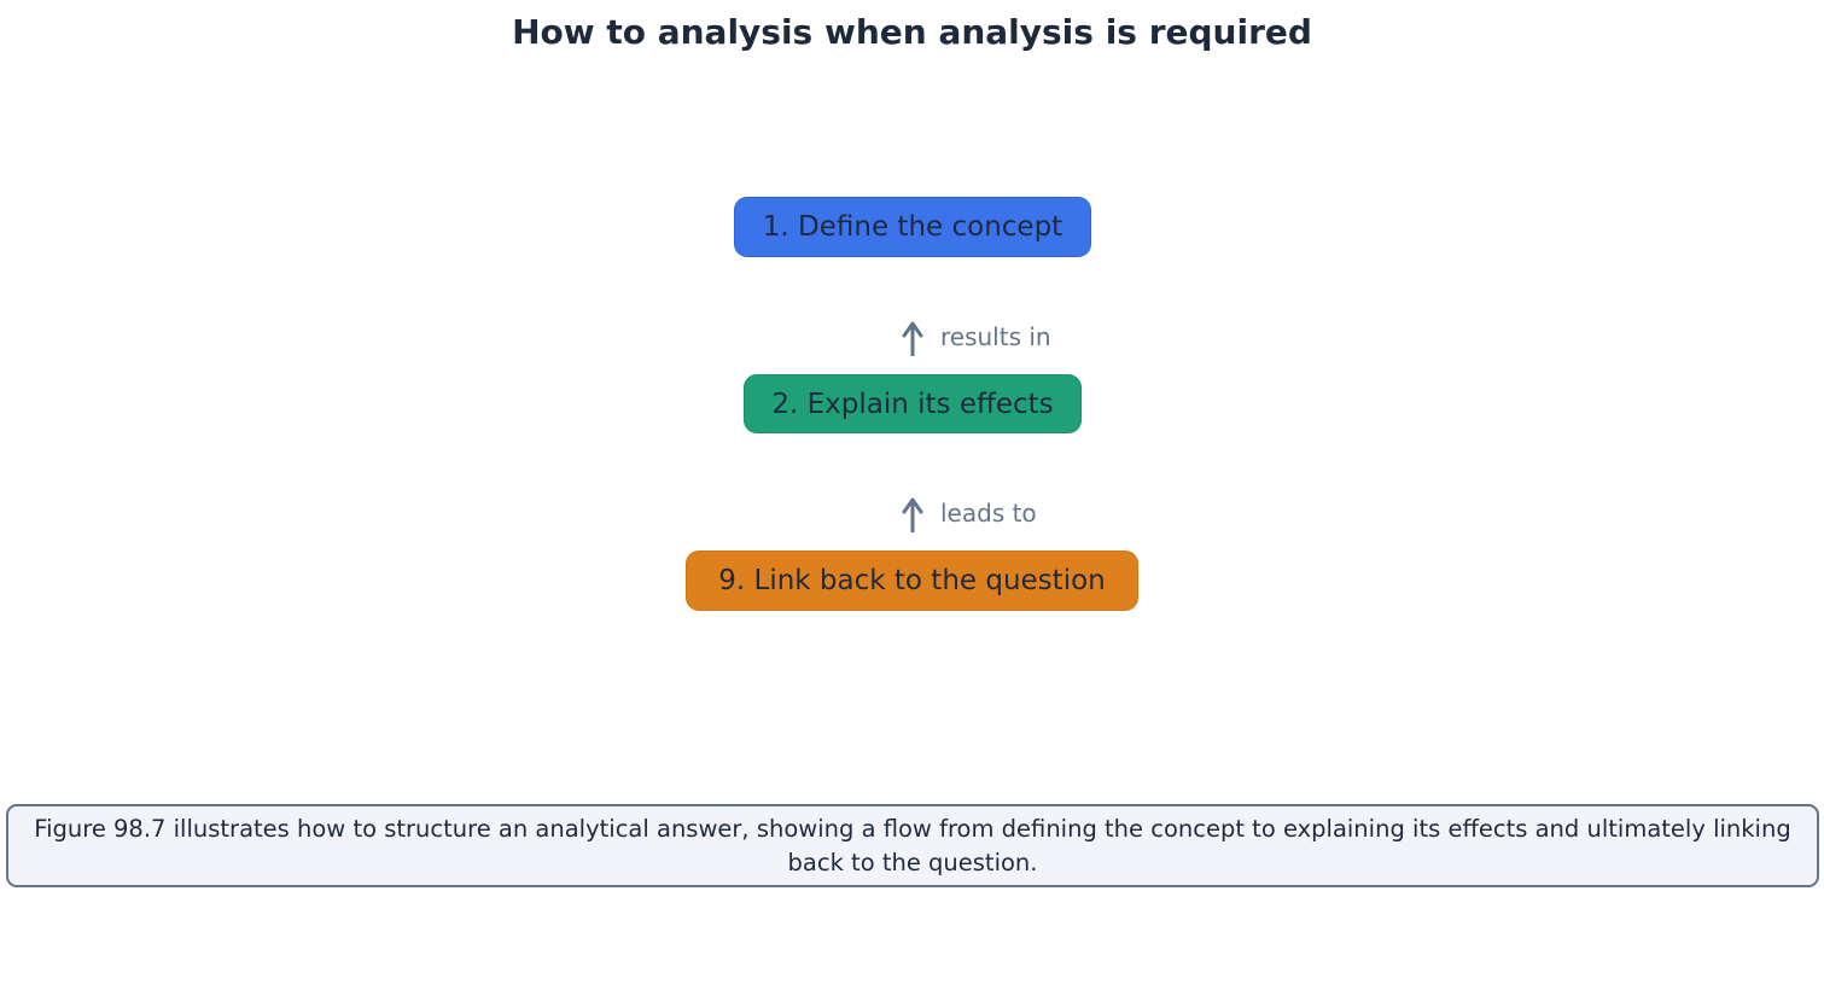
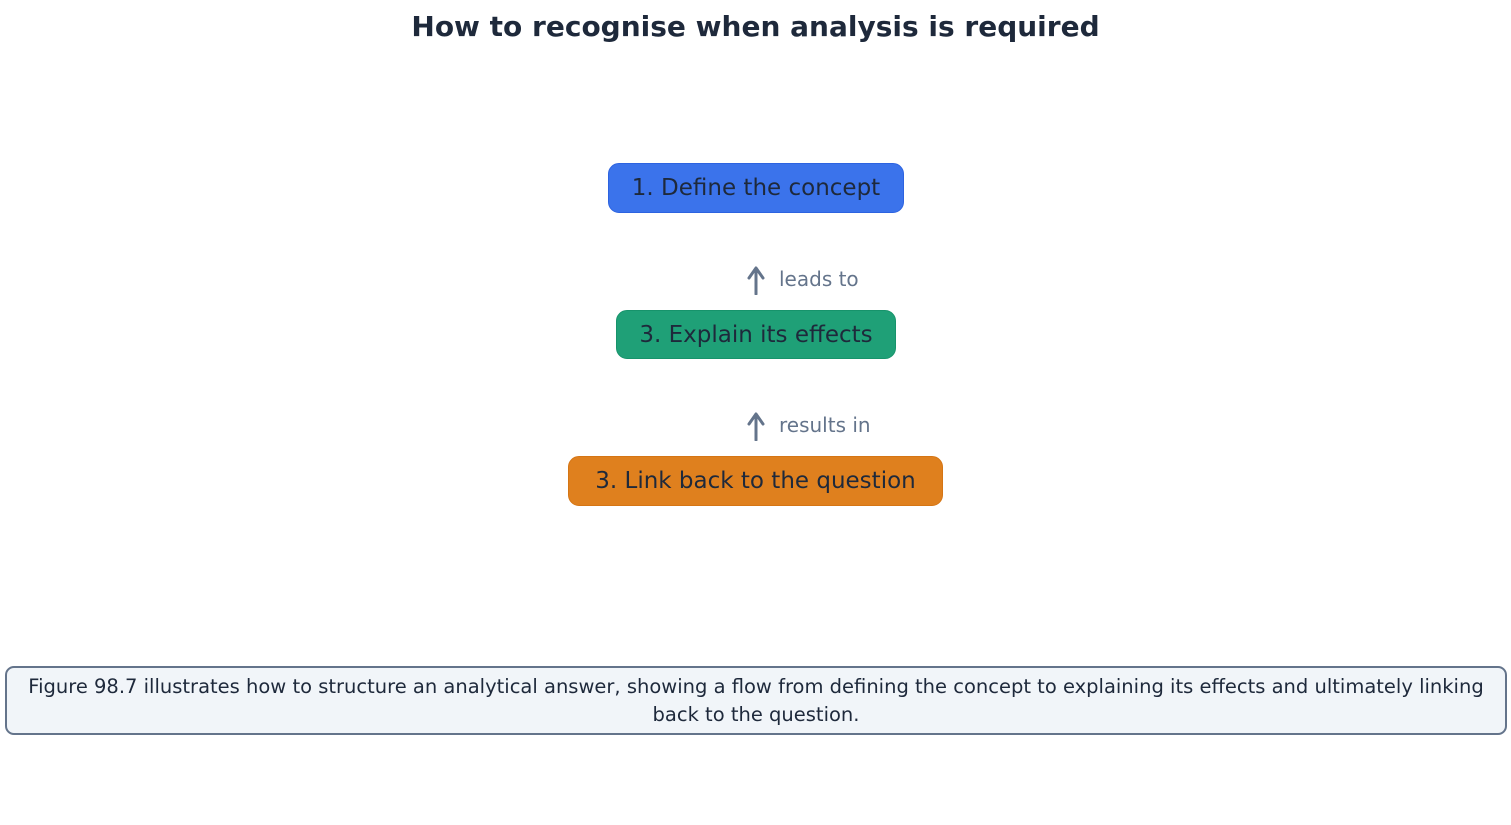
- How to analysis when analysis is required
+ How to recognise when analysis is required
  1. Define the concept
- results in
+ leads to
- 2. Explain its effects
+ 3. Explain its effects
- leads to
+ results in
- 9. Link back to the question
+ 3. Link back to the question
  Figure 98.7 illustrates how to structure an analytical answer, showing a flow from defining the concept to explaining its effects and ultimately linking back to the question.
